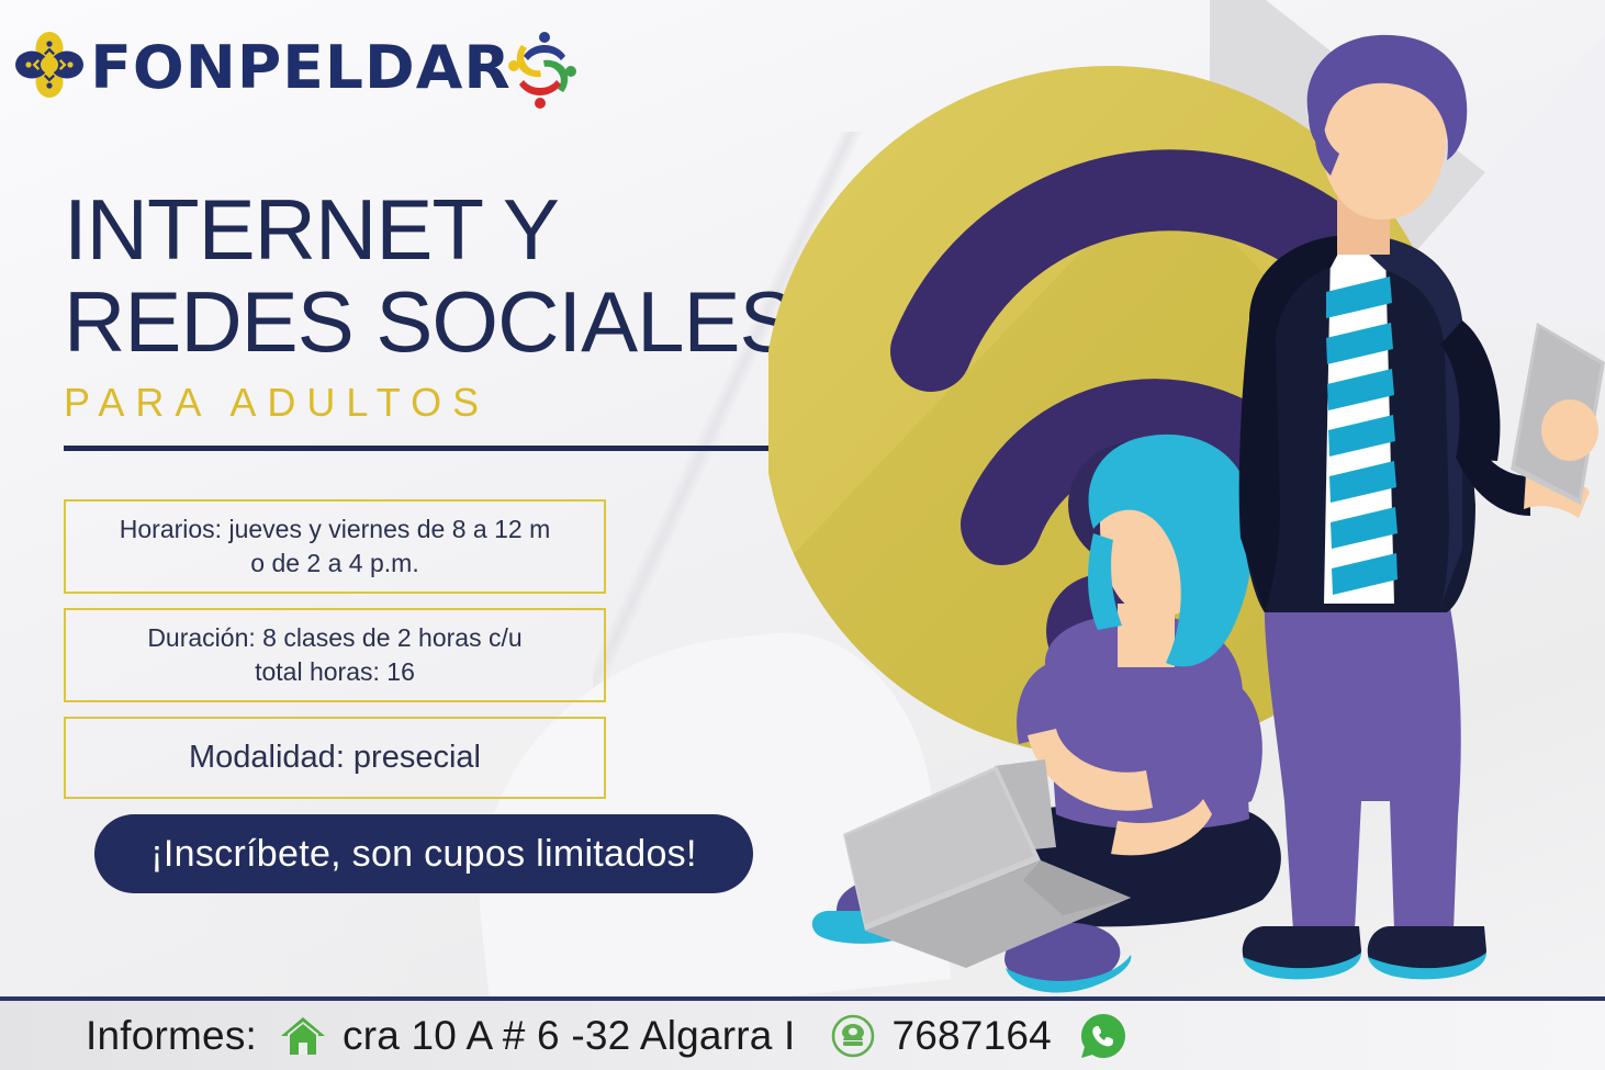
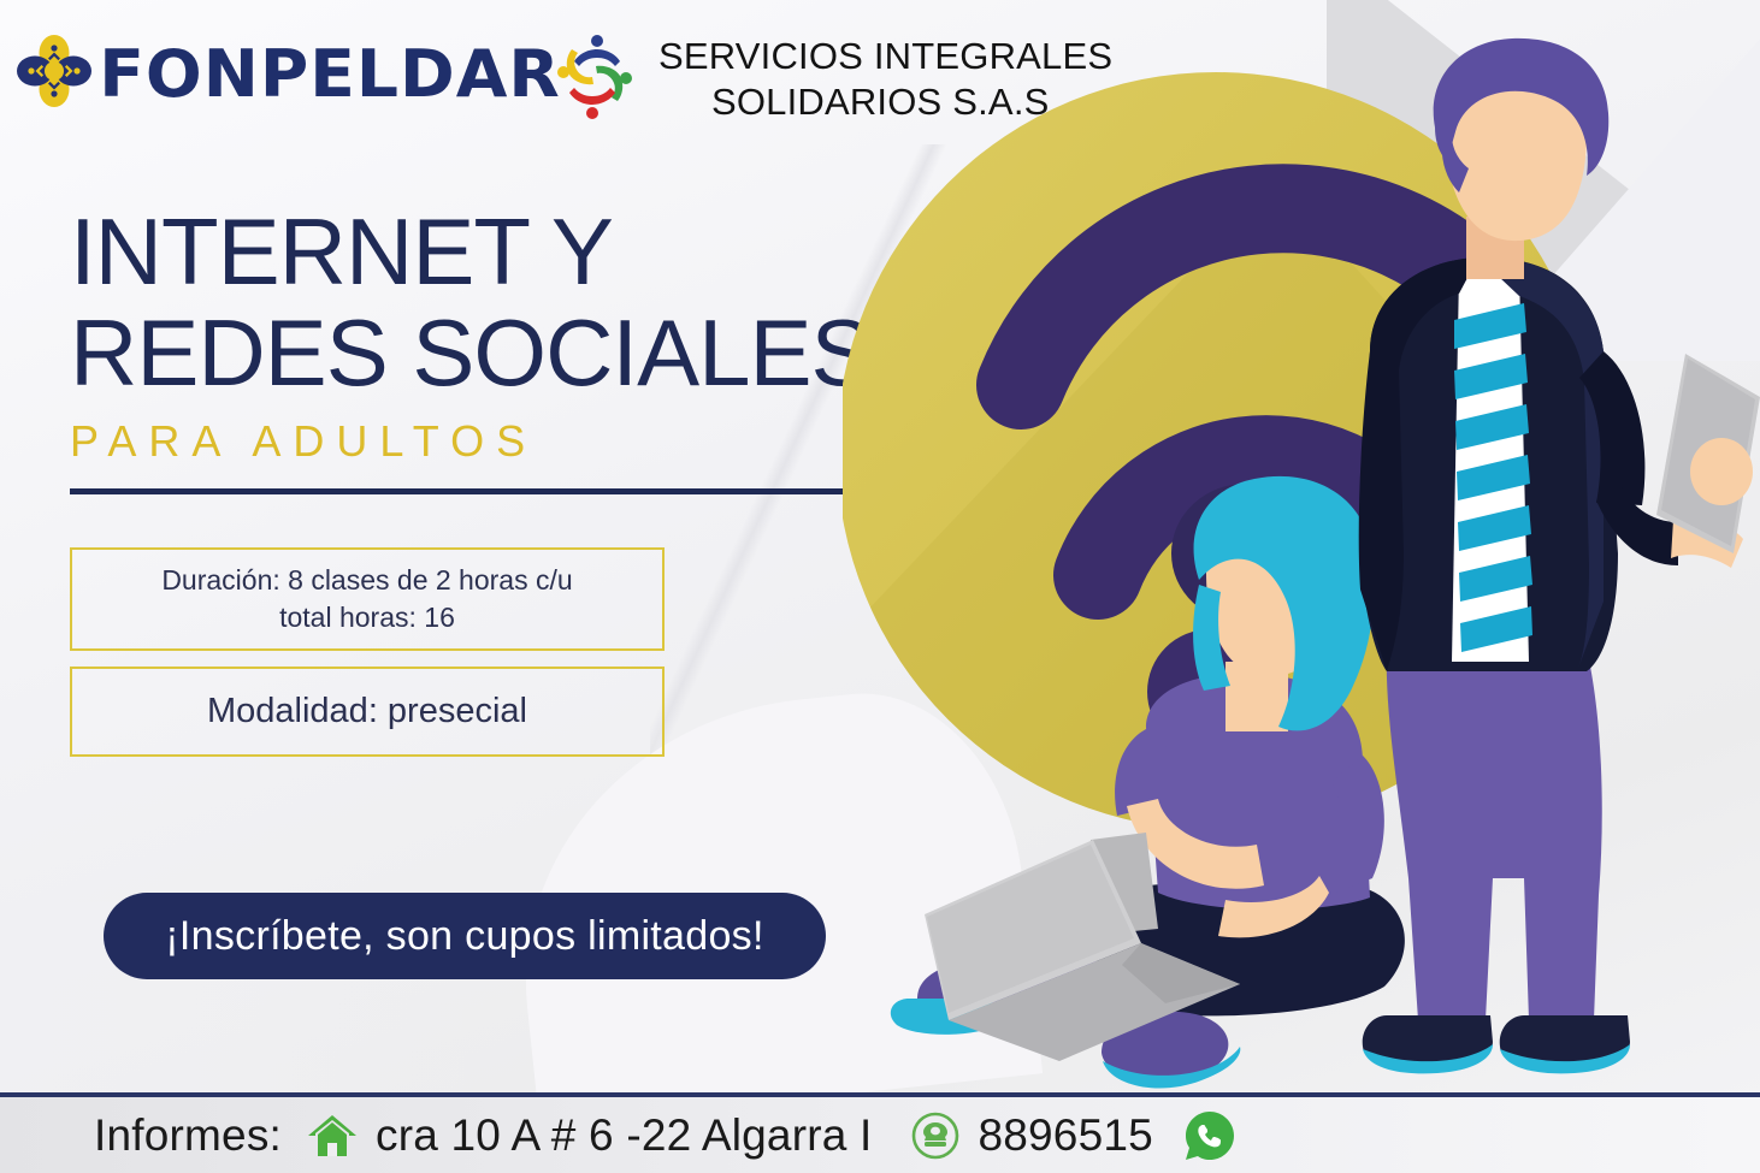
  FONPELDAR
+ SERVICIOS INTEGRALES
+ SOLIDARIOS S.A.S.
  INTERNET Y
  REDES SOCIALES
  PARA ADULTOS
- Horarios: jueves y viernes de 8 a 12 m
- o de 2 a 4 p.m.
  Duración: 8 clases de 2 horas c/u
  total horas: 16
  Modalidad: presecial
  ¡Inscríbete, son cupos limitados!
  Informes:
- cra 10 A # 6 -32 Algarra I
+ cra 10 A # 6 -22 Algarra I
- 7687164
+ 8896515
